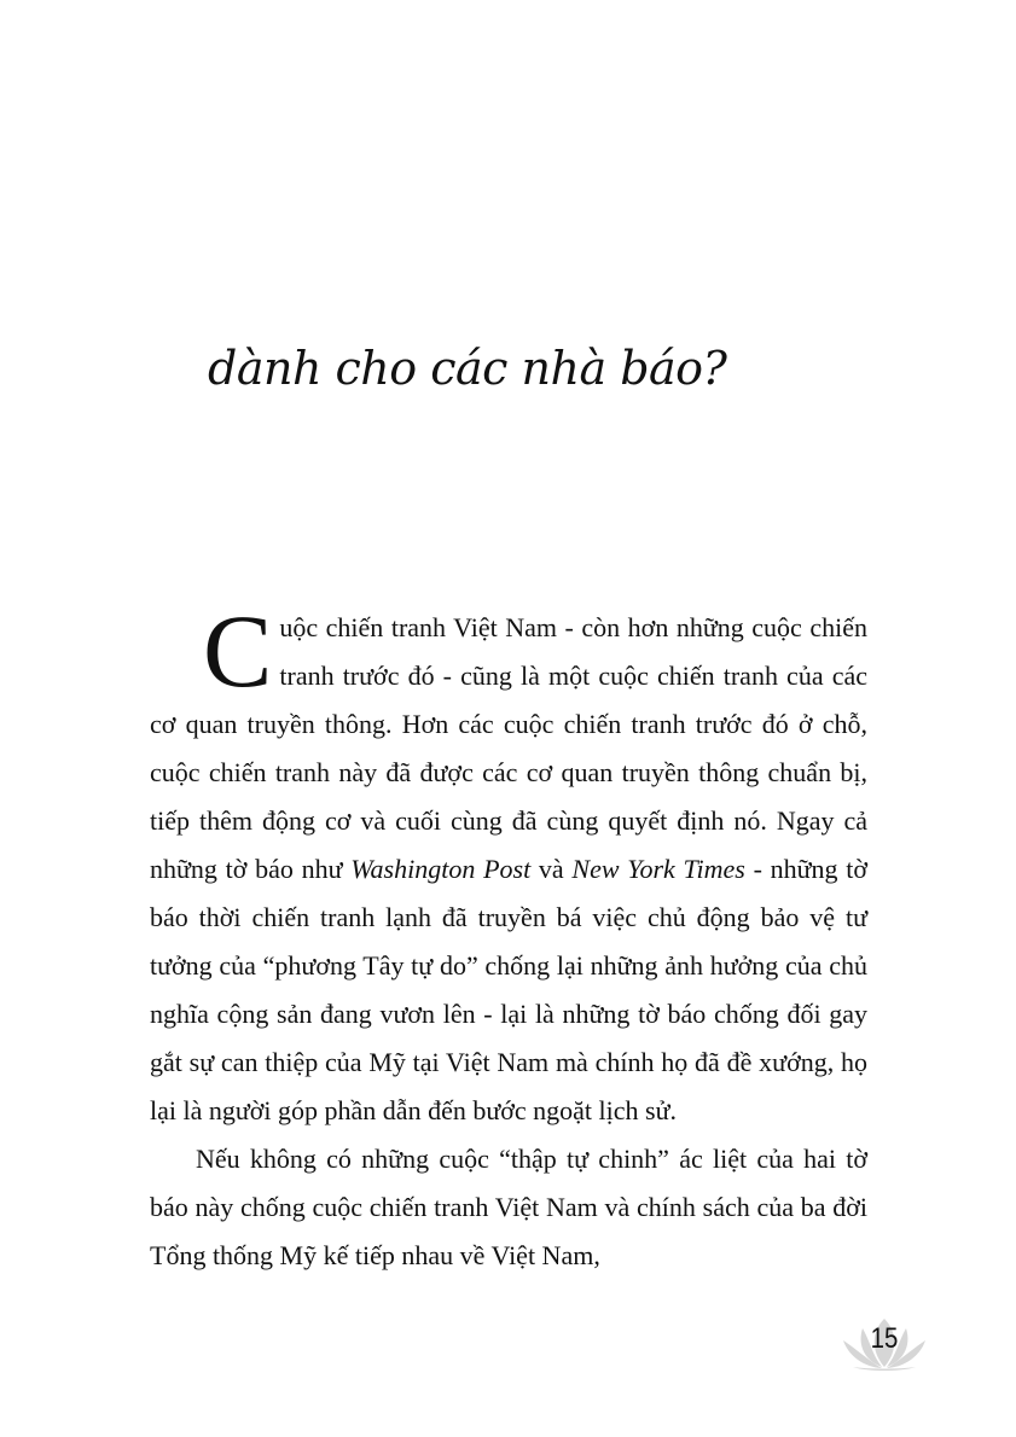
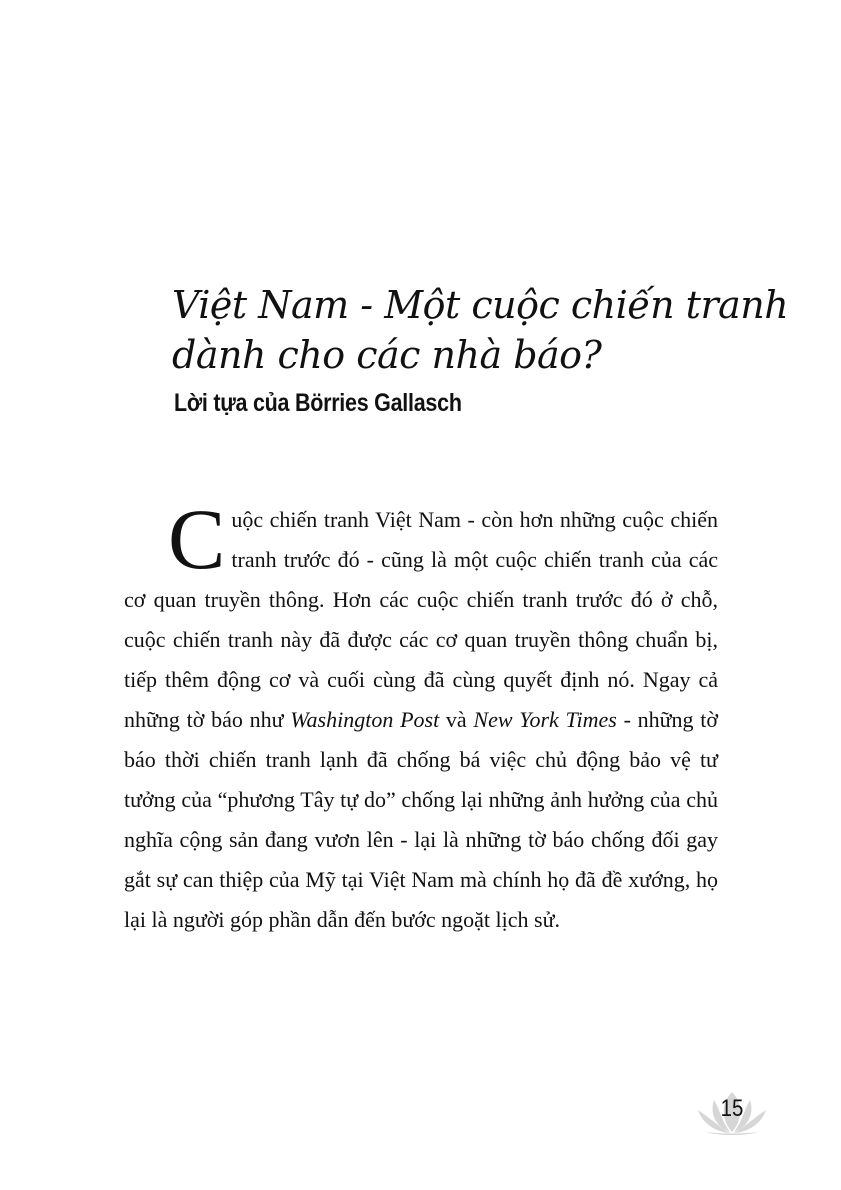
+ Việt Nam - Một cuộc chiến tranh
  dành cho các nhà báo?
+ Lời tựa của Börries Gallasch
  C
- uộc chiến tranh Việt Nam - còn hơn những cuộc chiến tranh trước đó - cũng là một cuộc chiến tranh của các cơ quan truyền thông. Hơn các cuộc chiến tranh trước đó ở chỗ, cuộc chiến tranh này đã được các cơ quan truyền thông chuẩn bị, tiếp thêm động cơ và cuối cùng đã cùng quyết định nó. Ngay cả những tờ báo như Washington Post và New York Times - những tờ báo thời chiến tranh lạnh đã truyền bá việc chủ động bảo vệ tư tưởng của “phương Tây tự do” chống lại những ảnh hưởng của chủ nghĩa cộng sản đang vươn lên - lại là những tờ báo chống đối gay gắt sự can thiệp của Mỹ tại Việt Nam mà chính họ đã đề xướng, họ lại là người góp phần dẫn đến bước ngoặt lịch sử.
+ uộc chiến tranh Việt Nam - còn hơn những cuộc chiến tranh trước đó - cũng là một cuộc chiến tranh của các cơ quan truyền thông. Hơn các cuộc chiến tranh trước đó ở chỗ, cuộc chiến tranh này đã được các cơ quan truyền thông chuẩn bị, tiếp thêm động cơ và cuối cùng đã cùng quyết định nó. Ngay cả những tờ báo như Washington Post và New York Times - những tờ báo thời chiến tranh lạnh đã chống bá việc chủ động bảo vệ tư tưởng của “phương Tây tự do” chống lại những ảnh hưởng của chủ nghĩa cộng sản đang vươn lên - lại là những tờ báo chống đối gay gắt sự can thiệp của Mỹ tại Việt Nam mà chính họ đã đề xướng, họ lại là người góp phần dẫn đến bước ngoặt lịch sử.
- Nếu không có những cuộc “thập tự chinh” ác liệt của hai tờ báo này chống cuộc chiến tranh Việt Nam và chính sách của ba đời Tổng thống Mỹ kế tiếp nhau về Việt Nam,
  15
